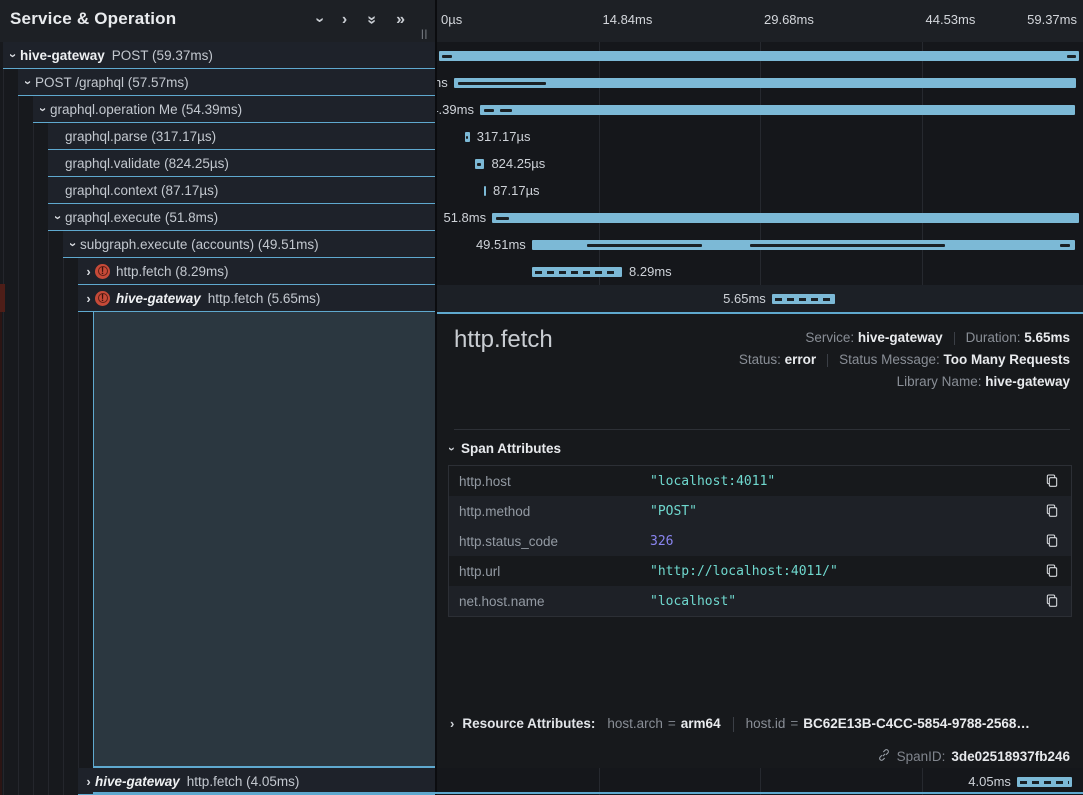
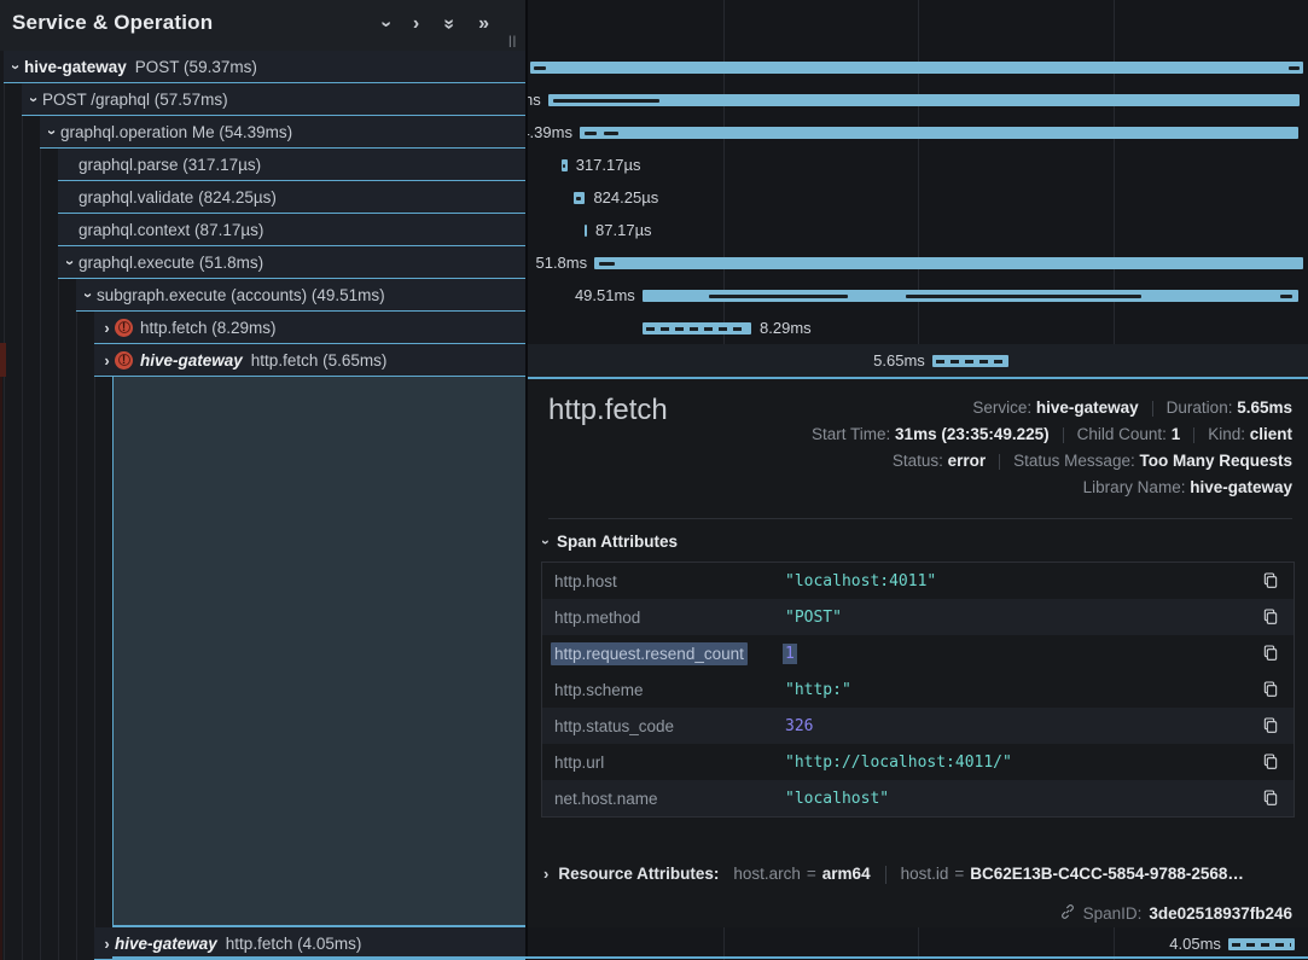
  Service & Operation
  ›
  »
  hive-gateway
  POST (59.37ms)
  POST /graphql (57.57ms)
  graphql.operation Me (54.39ms)
  graphql.parse (317.17µs)
  graphql.validate (824.25µs)
  graphql.context (87.17µs)
  graphql.execute (51.8ms)
  subgraph.execute (accounts) (49.51ms)
  ›
  http.fetch (8.29ms)
  ›
  hive-gateway
  http.fetch (5.65ms)
  ›
  hive-gateway
  http.fetch (4.05ms)
- 0µs
- 14.84ms
- 29.68ms
- 44.53ms
- 59.37ms
  .39ms
  317.17µs
  824.25µs
  87.17µs
  51.8ms
  49.51ms
  8.29ms
  5.65ms
  4.05ms
  http.fetch
  Service: hive-gateway Duration: 5.65ms
+ Start Time: 31ms (23:35:49.225) Child Count: 1 Kind: client
  Status: error Status Message: Too Many Requests
  Library Name: hive-gateway
  Span Attributes
  http.host
  "localhost:4011"
  http.method
  "POST"
+ http.request.resend_count
+ 1
+ http.scheme
+ "http:"
  http.status_code
  326
  http.url
  "http://localhost:4011/"
  net.host.name
  "localhost"
  ›
  Resource Attributes:
  host.arch = arm64 host.id = BC62E13B-C4CC-5854-9788-2568…
  SpanID:
  3de02518937fb246
  ||
